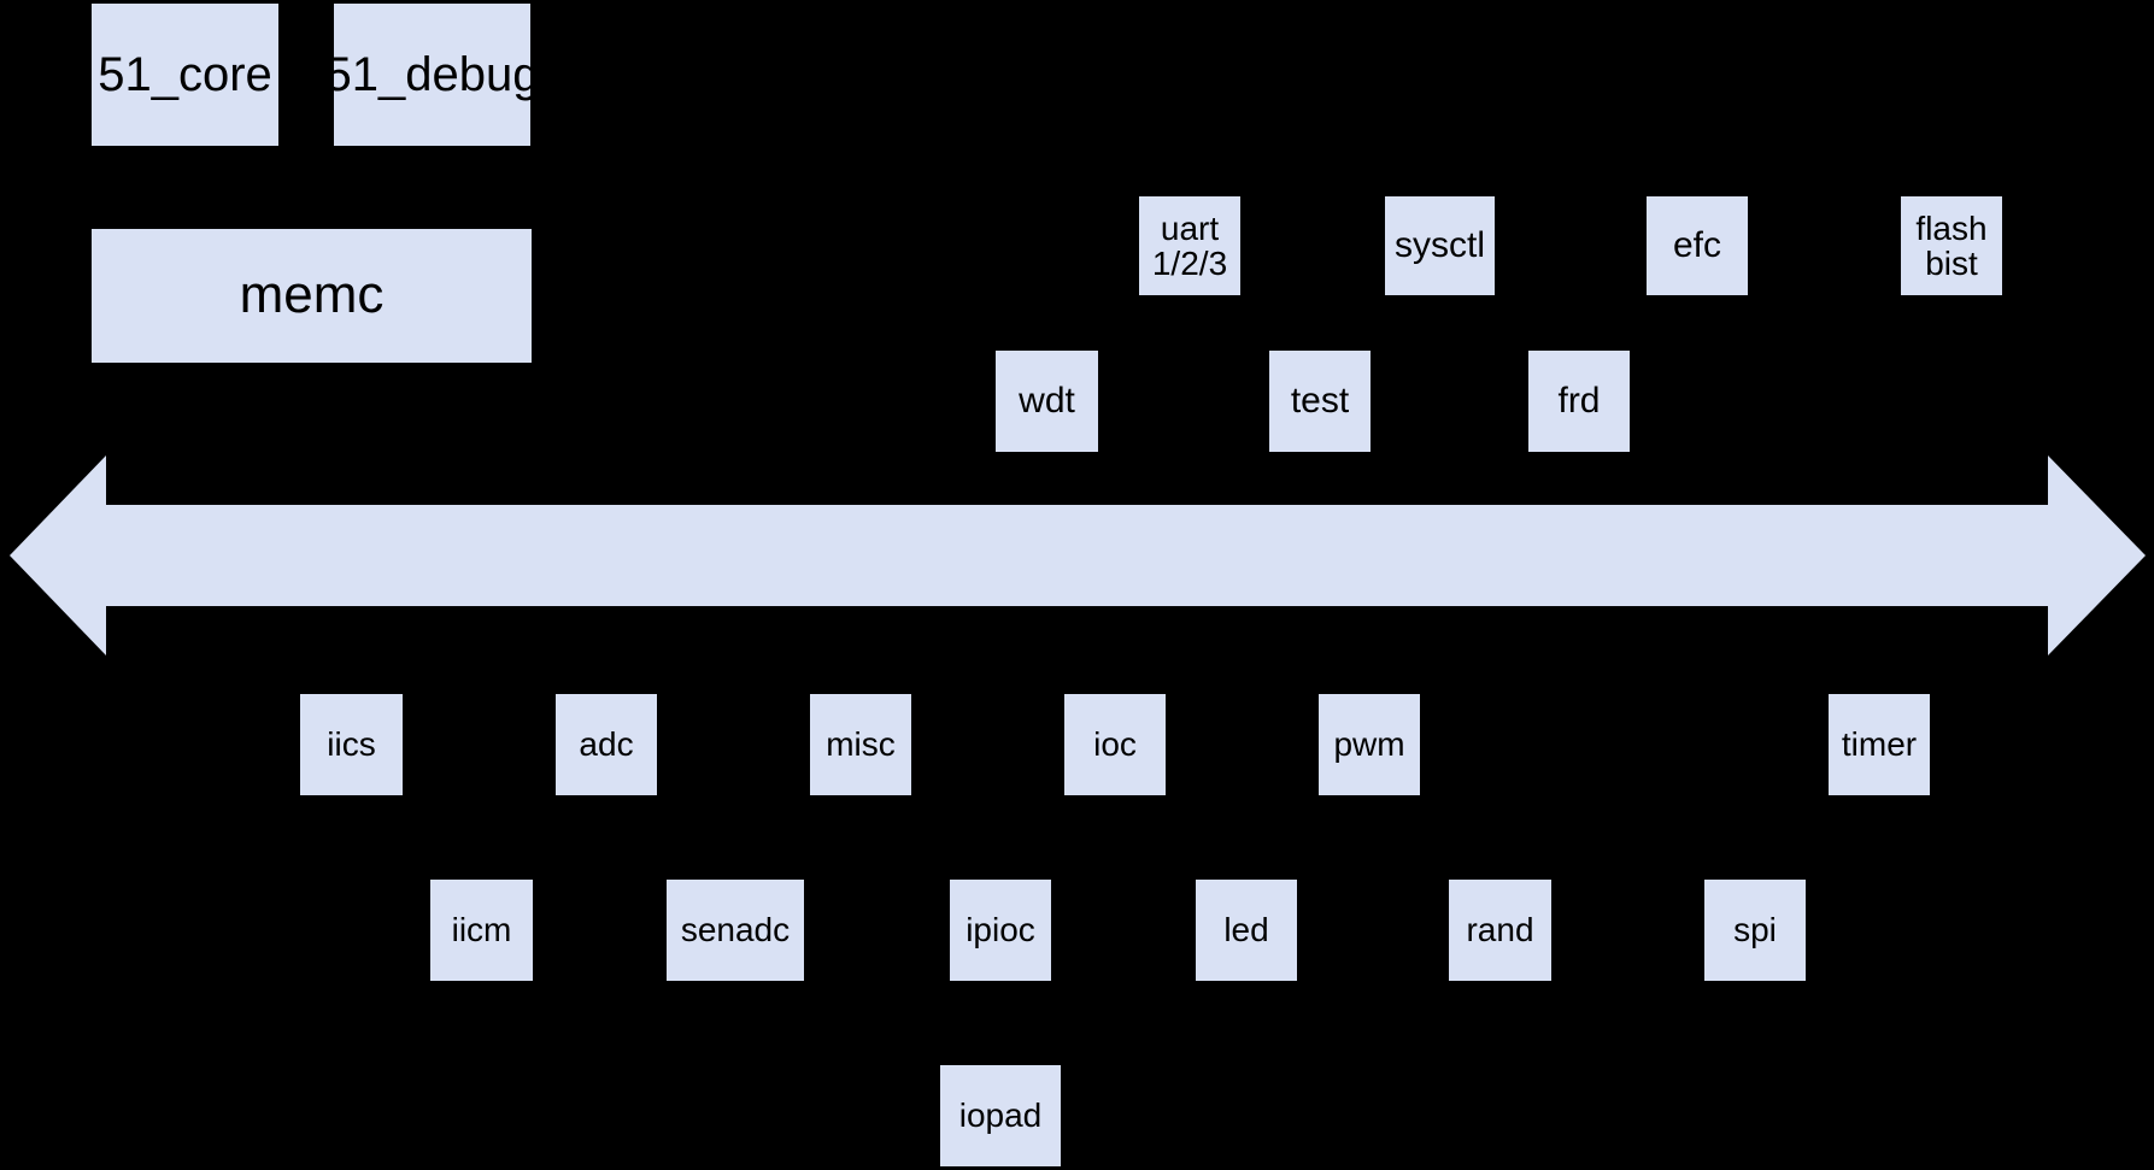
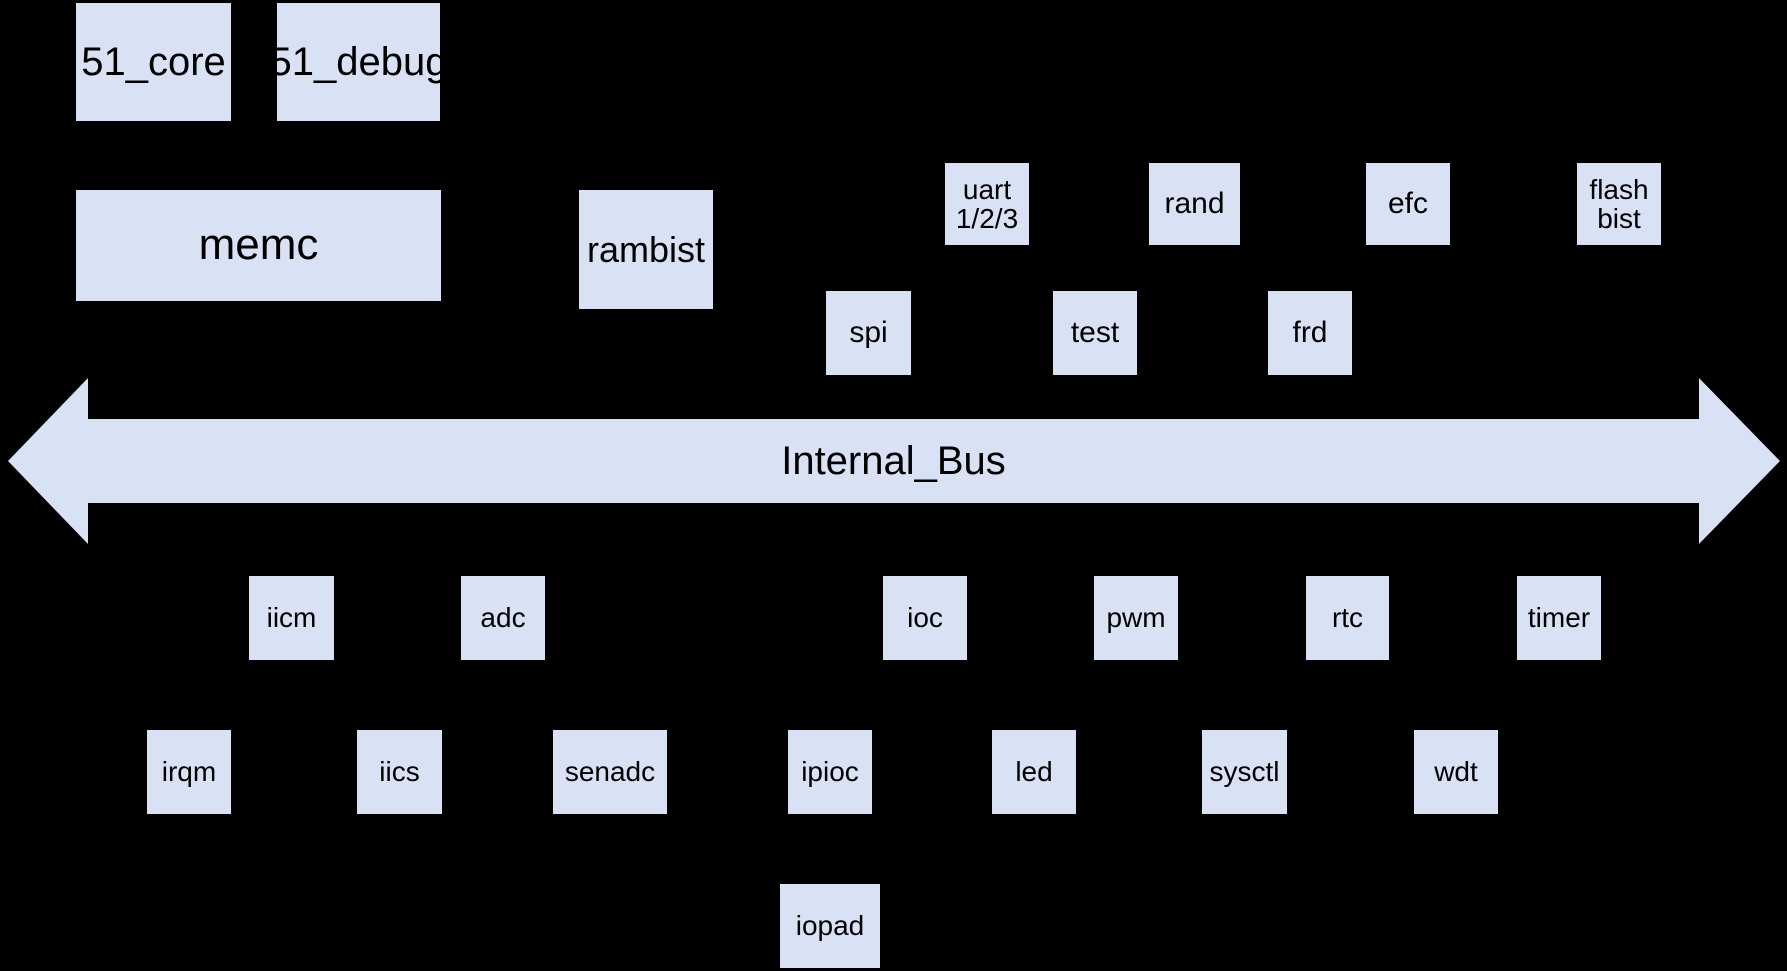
+ Internal_Bus
  51_core
  51_debug
  memc
+ rambist
  uart
  1/2/3
- sysctl
+ rand
  efc
  flash
  bist
- wdt
+ spi
  test
  frd
- iics
+ iicm
  adc
- misc
  ioc
  pwm
+ rtc
  timer
+ irqm
- iicm
+ iics
  senadc
  ipioc
  led
- rand
+ sysctl
- spi
+ wdt
  iopad
